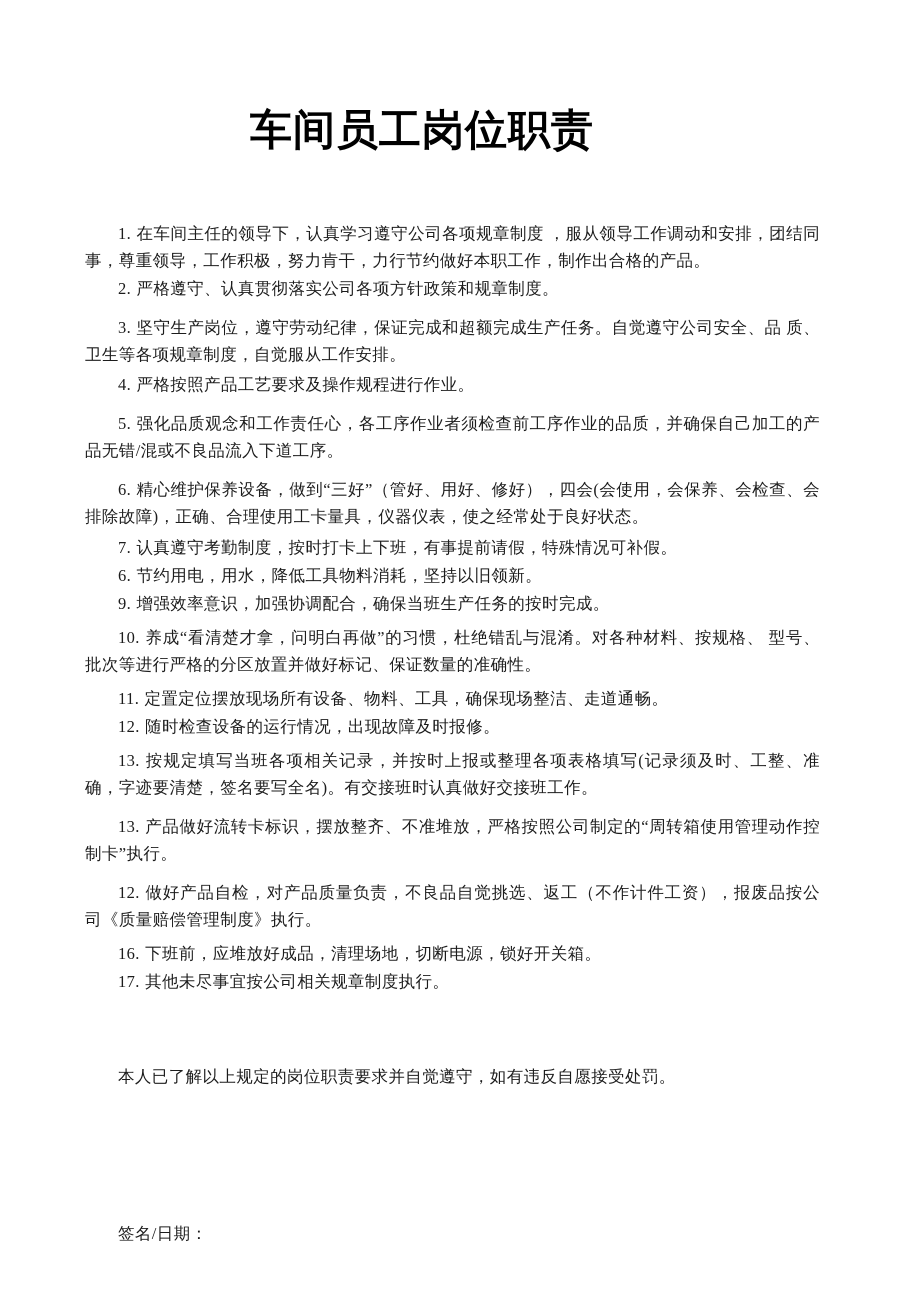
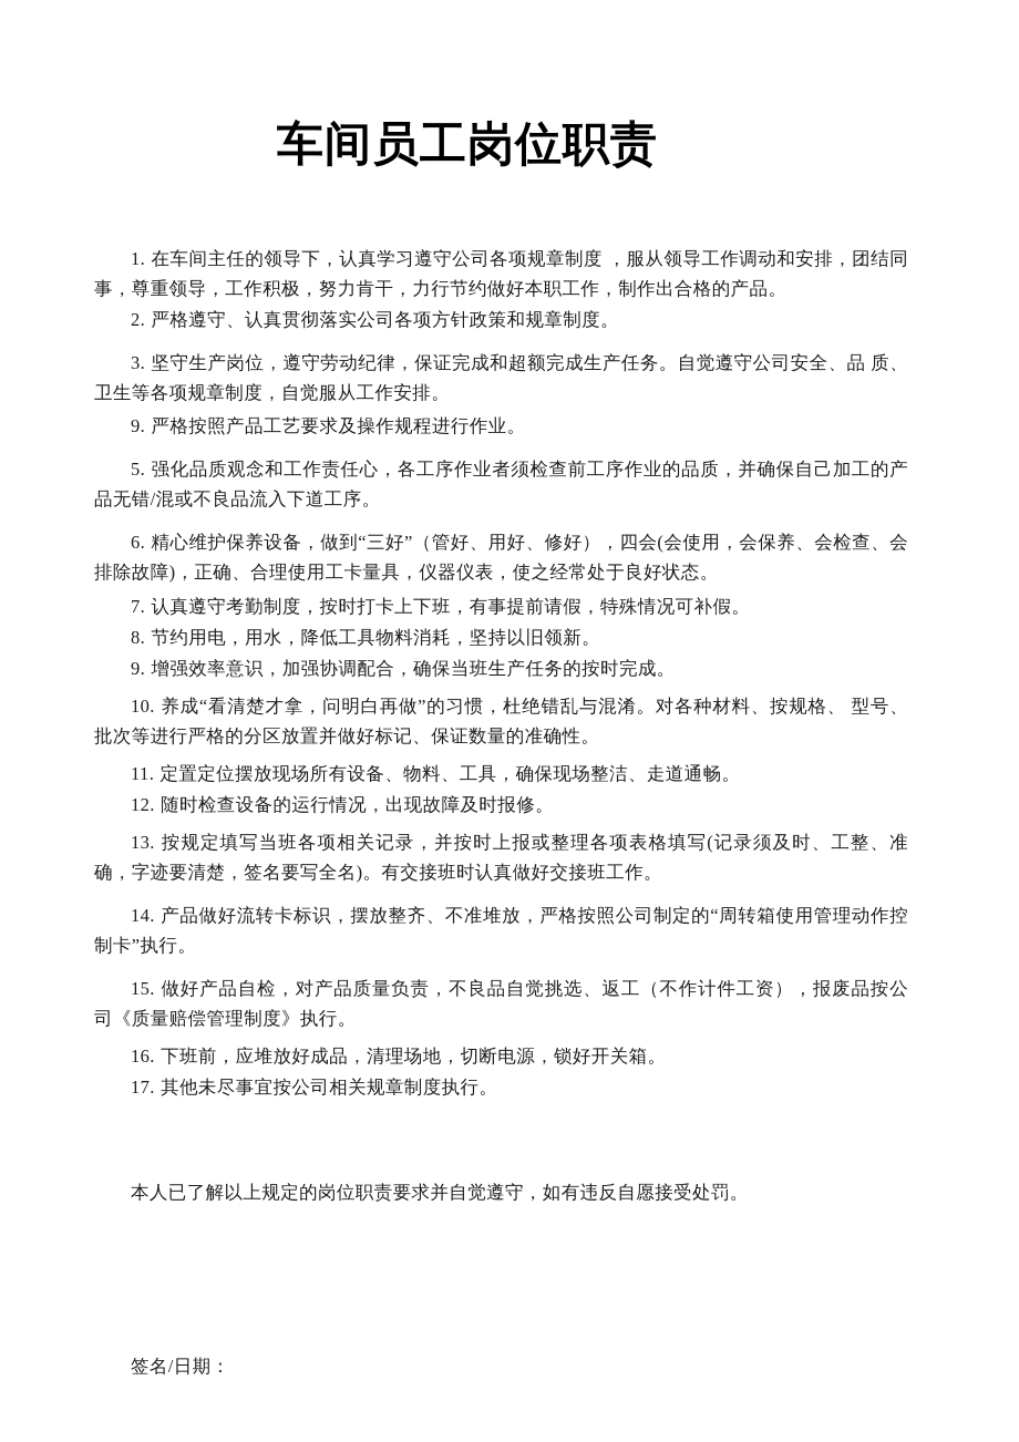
  车间员工岗位职责
  1. 在车间主任的领导下，认真学习遵守公司各项规章制度 ，服从领导工作调动和安排，团结同事，尊重领导，工作积极，努力肯干，力行节约做好本职工作，制作出合格的产品。
  2. 严格遵守、认真贯彻落实公司各项方针政策和规章制度。
  3. 坚守生产岗位，遵守劳动纪律，保证完成和超额完成生产任务。自觉遵守公司安全、品 质、卫生等各项规章制度，自觉服从工作安排。
- 4. 严格按照产品工艺要求及操作规程进行作业。
+ 9. 严格按照产品工艺要求及操作规程进行作业。
  5. 强化品质观念和工作责任心，各工序作业者须检查前工序作业的品质，并确保自己加工的产品无错/混或不良品流入下道工序。
  6. 精心维护保养设备，做到“三好”（管好、用好、修好），四会(会使用，会保养、会检查、会排除故障)，正确、合理使用工卡量具，仪器仪表，使之经常处于良好状态。
  7. 认真遵守考勤制度，按时打卡上下班，有事提前请假，特殊情况可补假。
- 6. 节约用电，用水，降低工具物料消耗，坚持以旧领新。
+ 8. 节约用电，用水，降低工具物料消耗，坚持以旧领新。
  9. 增强效率意识，加强协调配合，确保当班生产任务的按时完成。
  10. 养成“看清楚才拿，问明白再做”的习惯，杜绝错乱与混淆。对各种材料、按规格、 型号、批次等进行严格的分区放置并做好标记、保证数量的准确性。
  11. 定置定位摆放现场所有设备、物料、工具，确保现场整洁、走道通畅。
  12. 随时检查设备的运行情况，出现故障及时报修。
  13. 按规定填写当班各项相关记录，并按时上报或整理各项表格填写(记录须及时、工整、准确，字迹要清楚，签名要写全名)。有交接班时认真做好交接班工作。
- 13. 产品做好流转卡标识，摆放整齐、不准堆放，严格按照公司制定的“周转箱使用管理动作控制卡”执行。
+ 14. 产品做好流转卡标识，摆放整齐、不准堆放，严格按照公司制定的“周转箱使用管理动作控制卡”执行。
- 12. 做好产品自检，对产品质量负责，不良品自觉挑选、返工（不作计件工资），报废品按公司《质量赔偿管理制度》执行。
+ 15. 做好产品自检，对产品质量负责，不良品自觉挑选、返工（不作计件工资），报废品按公司《质量赔偿管理制度》执行。
  16. 下班前，应堆放好成品，清理场地，切断电源，锁好开关箱。
  17. 其他未尽事宜按公司相关规章制度执行。
  本人已了解以上规定的岗位职责要求并自觉遵守，如有违反自愿接受处罚。
  签名/日期：
